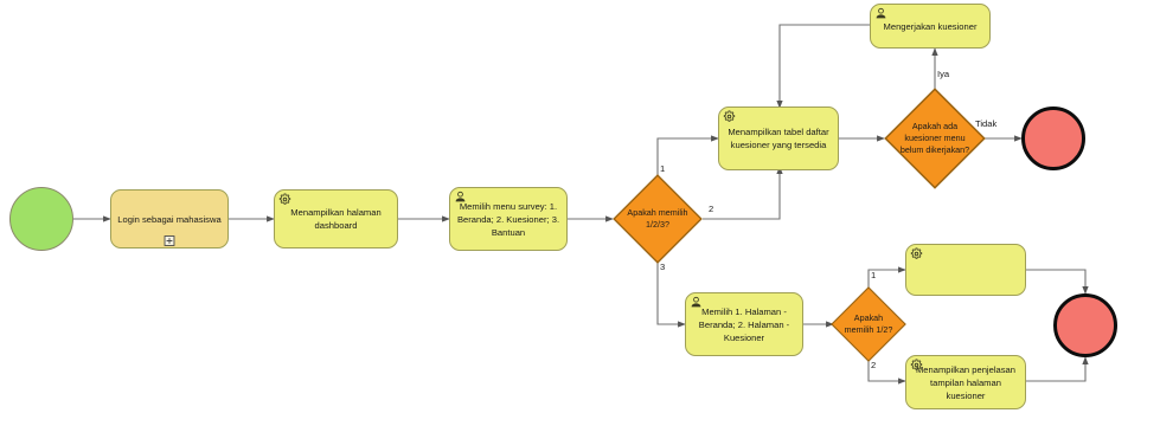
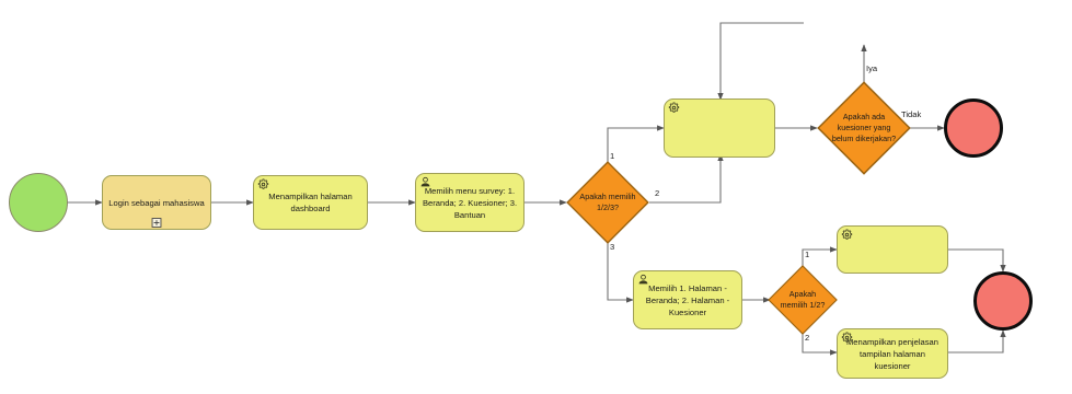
  1
  2
  3
  Iya
  Tidak
  1
  2
  Login sebagai mahasiswa
  Menampilkan halaman dashboard
  Memilih menu survey: 1. Beranda; 2. Kuesioner; 3. Bantuan
  Apakah memilih 1/2/3?
- Menampilkan tabel daftar kuesioner yang tersedia
- Mengerjakan kuesioner
- Apakah ada kuesioner menu belum dikerjakan?
+ Apakah ada kuesioner yang belum dikerjakan?
  Memilih 1. Halaman - Beranda; 2. Halaman - Kuesioner
  Apakah memilih 1/2?
  Menampilkan penjelasan tampilan halaman kuesioner
